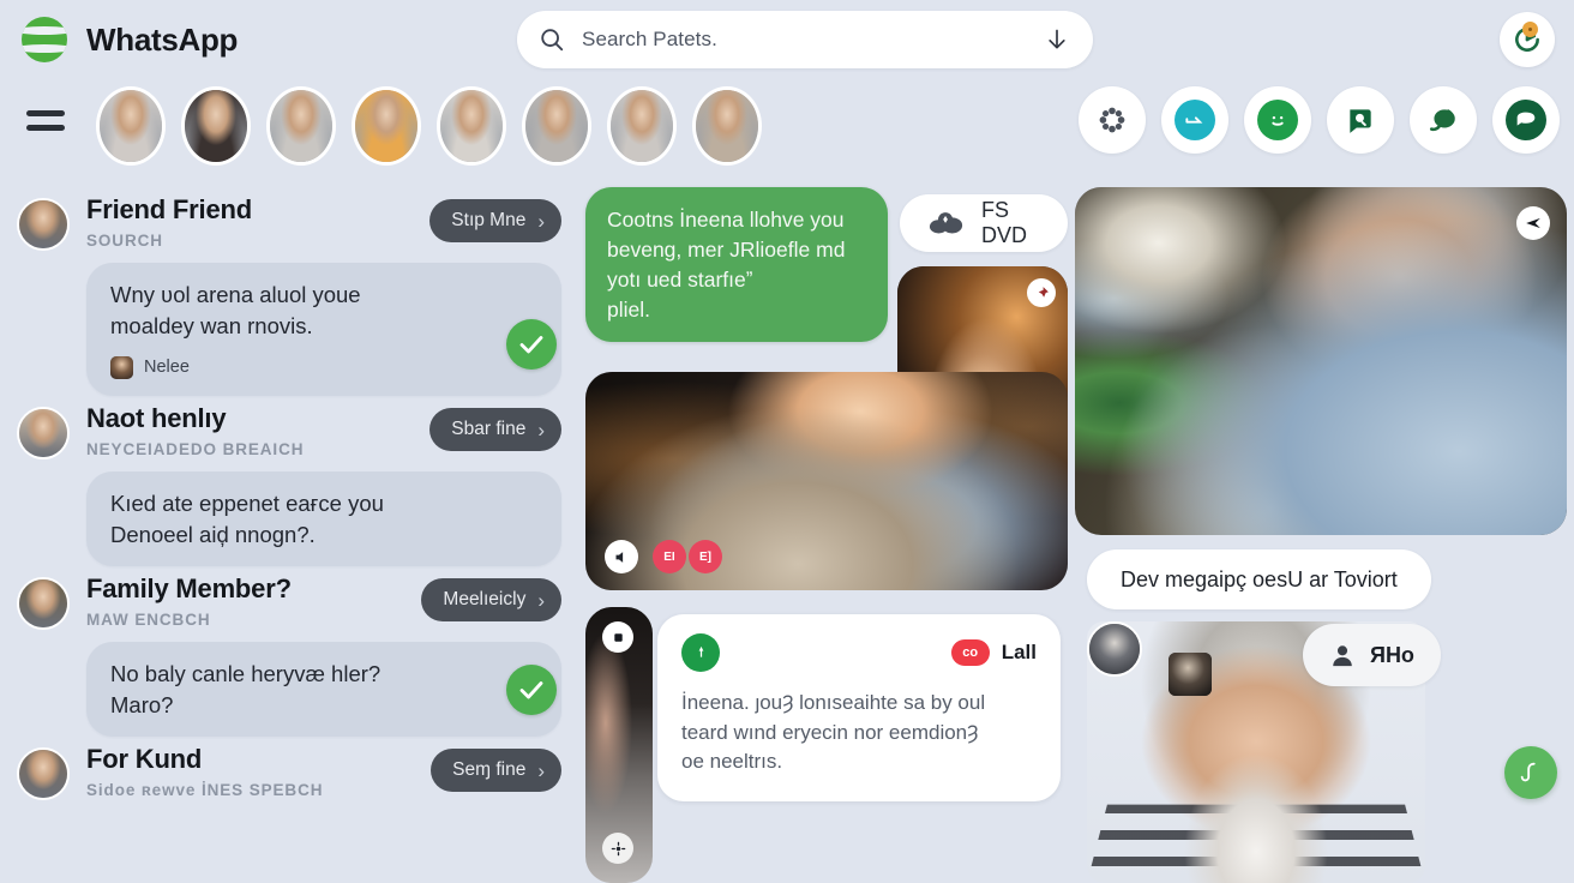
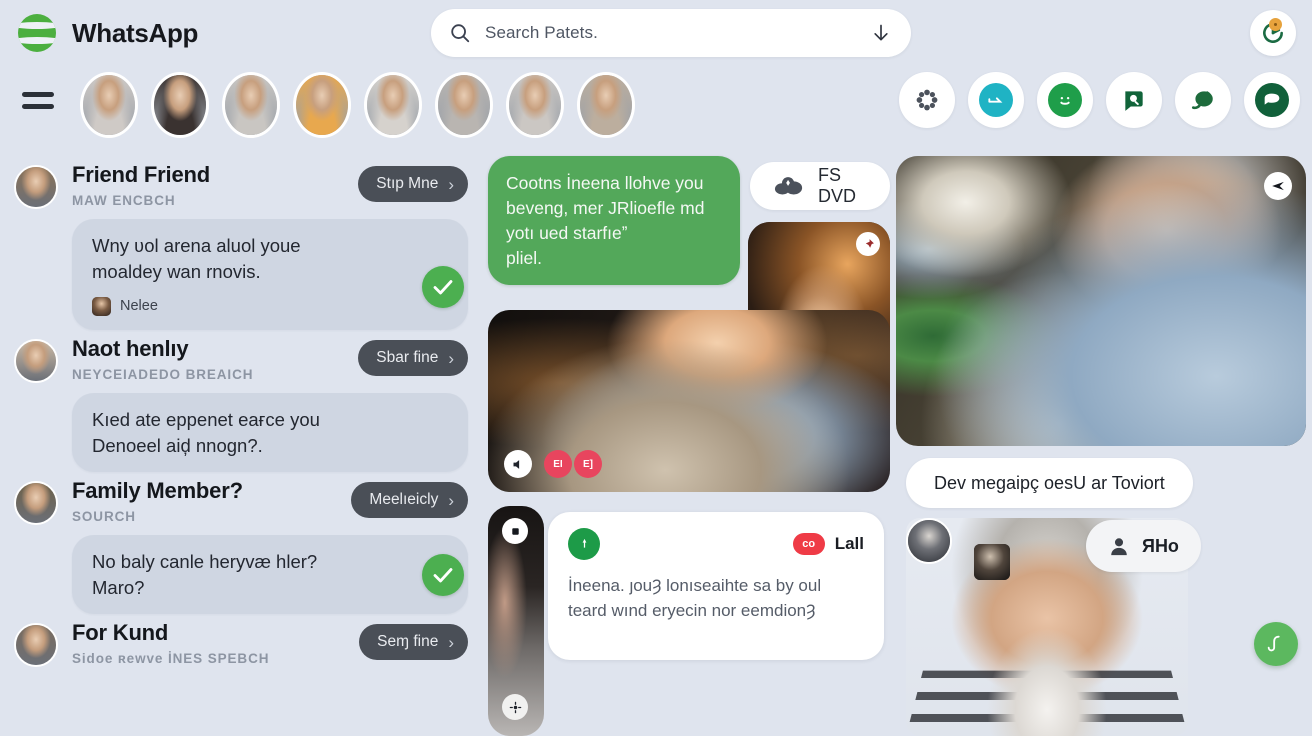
  WhatsApp
  Search Patets.
  Friend Friend
- SOURCH
+ MAW ENCBCH
  Stıp Mne
  ›
  Wny ʋol arena aluol youe
  moaldey wan rnovis.
  Nelee
  Naot henlıy
  NEYCEIADEDO BREAICH
  Sbar fine
  ›
  Kıed ate eppenet eaғce you
  Denoeel aiḑ nnogn?.
  Family Member?
- MAW ENCBCH
+ SOURCH
  Meelıeicly
  ›
  No baly canle heryvæ hler?
  Maro?
  For Kund
  Sidoe ʀewve İNES SPEBCH
  Seɱ fine
  ›
  Cootns İneena llohve you
  beveng, mer JRlioefle md
  yotı ued starfıeˮ
  pliel.
  FS DVD
  EI
  E]
  co
  Lall
  İneena. ȷouȜ lonıseaihte sa by oul
  teard wınd eryecin nor eemdionȜ
- oe neeltrıs.
  Dev megaipç oesU ar Toviort
  ЯНo
